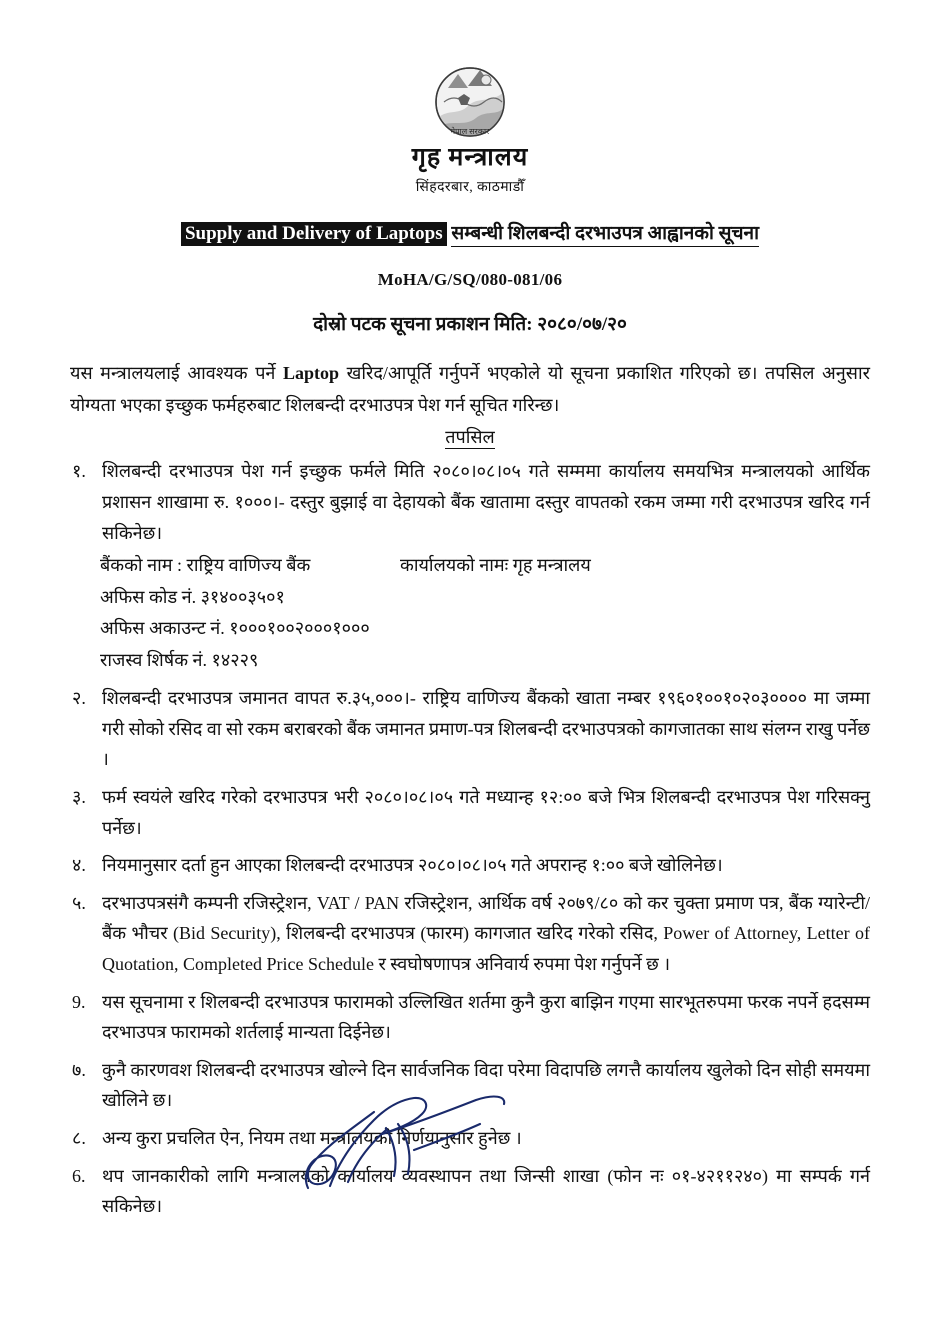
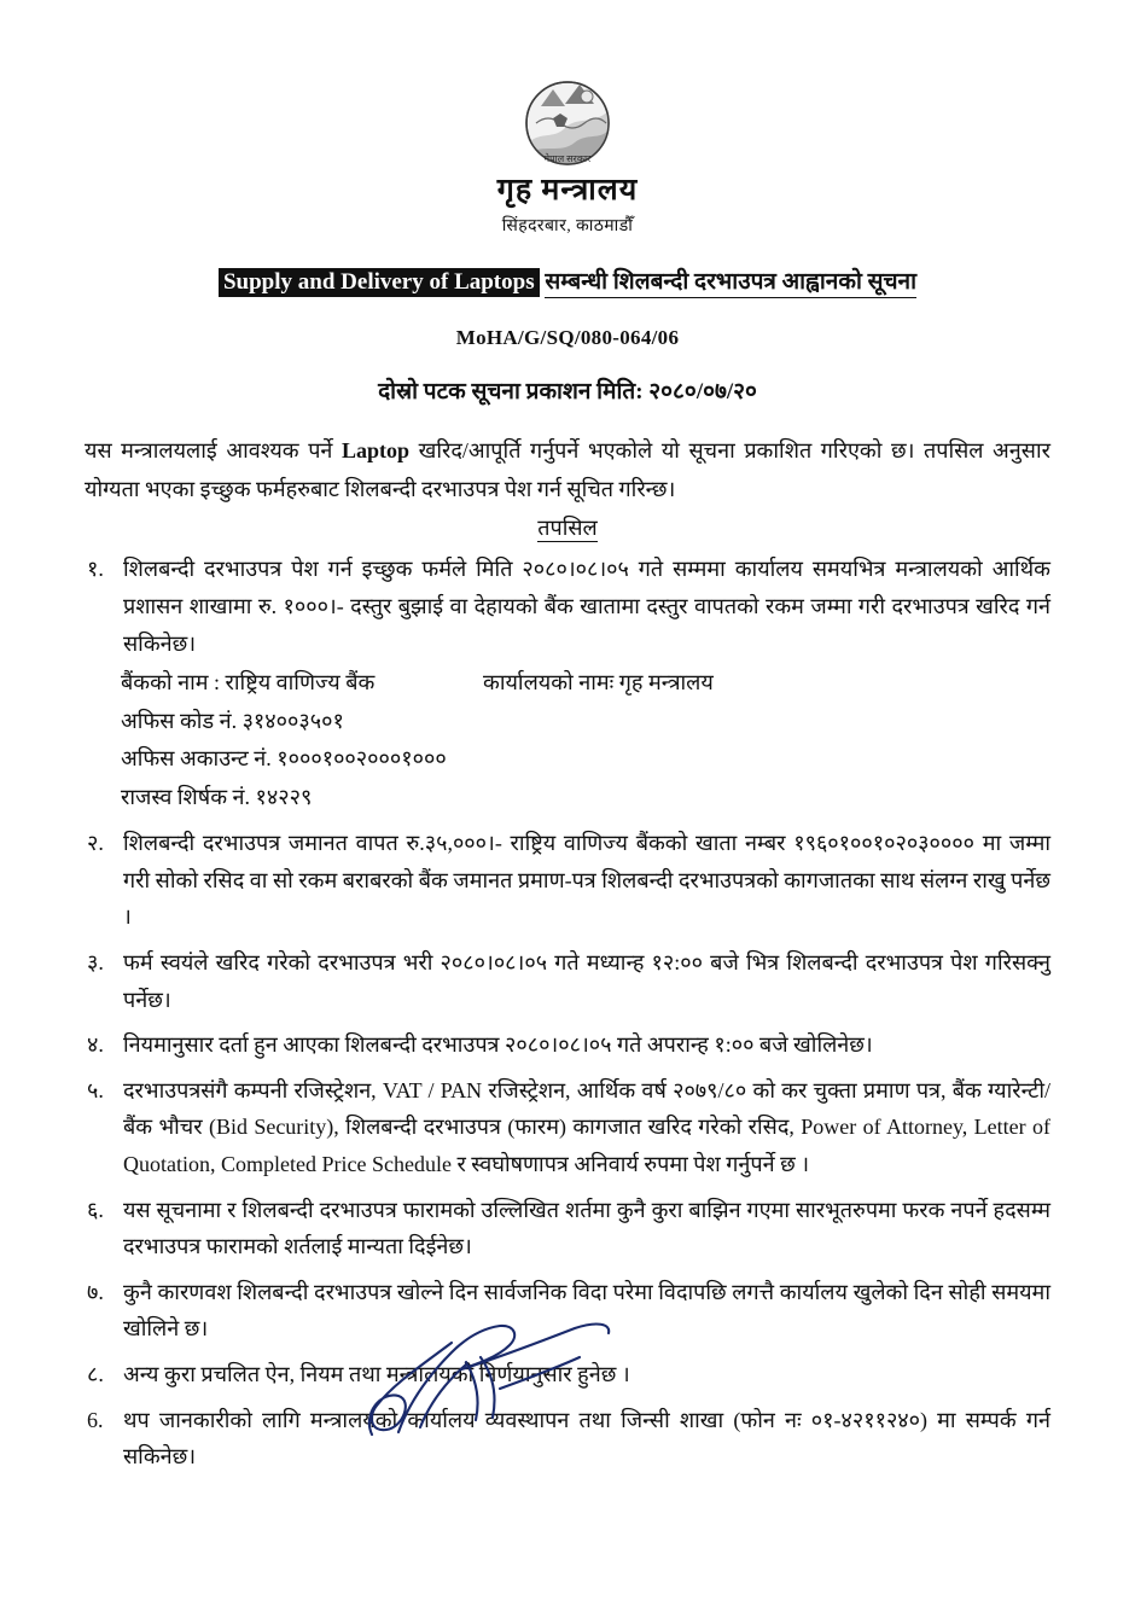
  नेपाल सरकार
  गृह मन्त्रालय
  सिंहदरबार, काठमाडौँ
  Supply and Delivery of Laptops सम्बन्धी शिलबन्दी दरभाउपत्र आह्वानको सूचना
- MoHA/G/SQ/080-081/06
+ MoHA/G/SQ/080-064/06
  दोस्रो पटक सूचना प्रकाशन मिति: २०८०/०७/२०
  यस मन्त्रालयलाई आवश्यक पर्ने Laptop खरिद/आपूर्ति गर्नुपर्ने भएकोले यो सूचना प्रकाशित गरिएको छ। तपसिल अनुसार योग्यता भएका इच्छुक फर्महरुबाट शिलबन्दी दरभाउपत्र पेश गर्न सूचित गरिन्छ।
  तपसिल
  १.
  शिलबन्दी दरभाउपत्र पेश गर्न इच्छुक फर्मले मिति २०८०।०८।०५ गते सम्ममा कार्यालय समयभित्र मन्त्रालयको आर्थिक प्रशासन शाखामा रु. १०००।- दस्तुर बुझाई वा देहायको बैंक खातामा दस्तुर वापतको रकम जम्मा गरी दरभाउपत्र खरिद गर्न सकिनेछ।
  बैंकको नाम : राष्ट्रिय वाणिज्य बैंक
  कार्यालयको नामः गृह मन्त्रालय
  अफिस कोड नं. ३१४००३५०१
  अफिस अकाउन्ट नं. १०००१००२०००१०००
  राजस्व शिर्षक नं. १४२२९
  २.
  शिलबन्दी दरभाउपत्र जमानत वापत रु.३५,०००।- राष्ट्रिय वाणिज्य बैंकको खाता नम्बर १९६०१००१०२०३०००० मा जम्मा गरी सोको रसिद वा सो रकम बराबरको बैंक जमानत प्रमाण-पत्र शिलबन्दी दरभाउपत्रको कागजातका साथ संलग्न राखु पर्नेछ ।
  ३.
  फर्म स्वयंले खरिद गरेको दरभाउपत्र भरी २०८०।०८।०५ गते मध्यान्ह १२:०० बजे भित्र शिलबन्दी दरभाउपत्र पेश गरिसक्नु पर्नेछ।
  ४.
  नियमानुसार दर्ता हुन आएका शिलबन्दी दरभाउपत्र २०८०।०८।०५ गते अपरान्ह १:०० बजे खोलिनेछ।
  ५.
  दरभाउपत्रसंगै कम्पनी रजिस्ट्रेशन, VAT / PAN रजिस्ट्रेशन, आर्थिक वर्ष २०७९/८० को कर चुक्ता प्रमाण पत्र, बैंक ग्यारेन्टी/बैंक भौचर (Bid Security), शिलबन्दी दरभाउपत्र (फारम) कागजात खरिद गरेको रसिद, Power of Attorney, Letter of Quotation, Completed Price Schedule र स्वघोषणापत्र अनिवार्य रुपमा पेश गर्नुपर्ने छ ।
- 9.
+ ६.
  यस सूचनामा र शिलबन्दी दरभाउपत्र फारामको उल्लिखित शर्तमा कुनै कुरा बाझिन गएमा सारभूतरुपमा फरक नपर्ने हदसम्म दरभाउपत्र फारामको शर्तलाई मान्यता दिईनेछ।
  ७.
  कुनै कारणवश शिलबन्दी दरभाउपत्र खोल्ने दिन सार्वजनिक विदा परेमा विदापछि लगत्तै कार्यालय खुलेको दिन सोही समयमा खोलिने छ।
  ८.
  अन्य कुरा प्रचलित ऐन, नियम तथा मन्त्रायको निर्णयासार हुनेछ ।
  6.
  थप जानकारीको लागि मन्त्रालको कार्यालय व्यवस्थापन तथा जिन्सी शाखा (फोन नः ०१-४२११२४०) मा सम्पर्क गर्न सकिनेछ।
